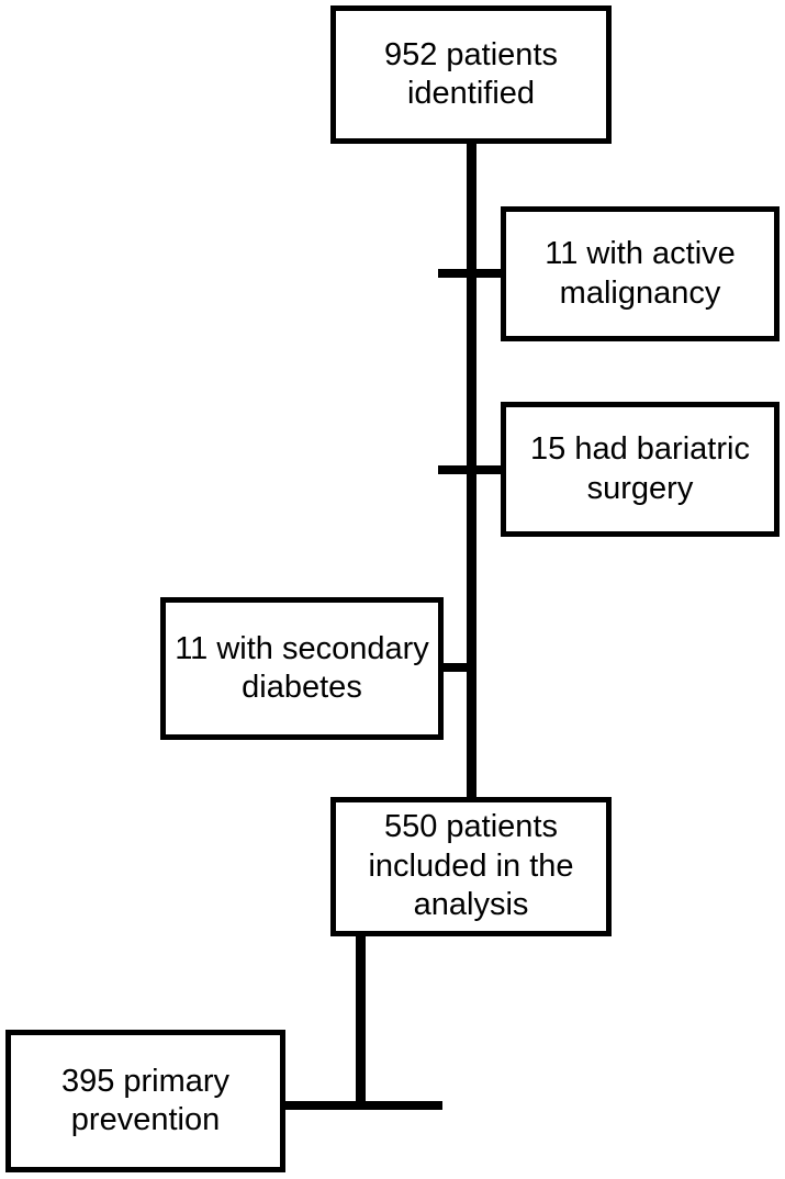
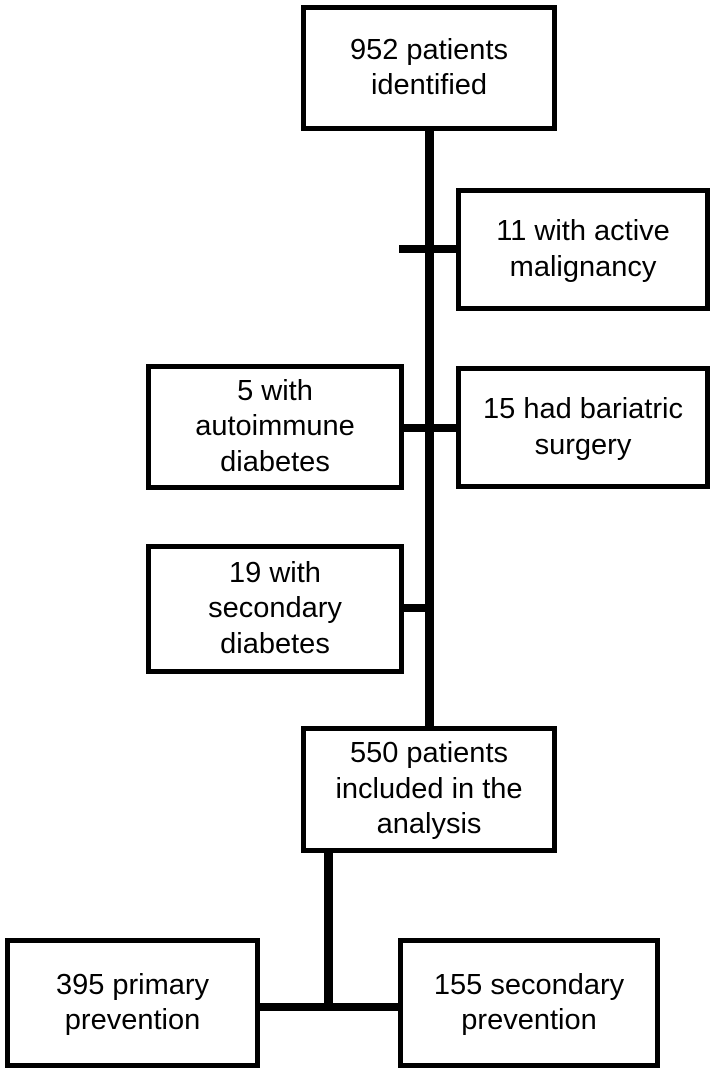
  952 patients identified
  11 with active malignancy
+ 5 with autoimmune diabetes
  15 had bariatric surgery
- 11 with secondary diabetes
+ 19 with secondary diabetes
  550 patients included in the analysis
  395 primary prevention
+ 155 secondary prevention
